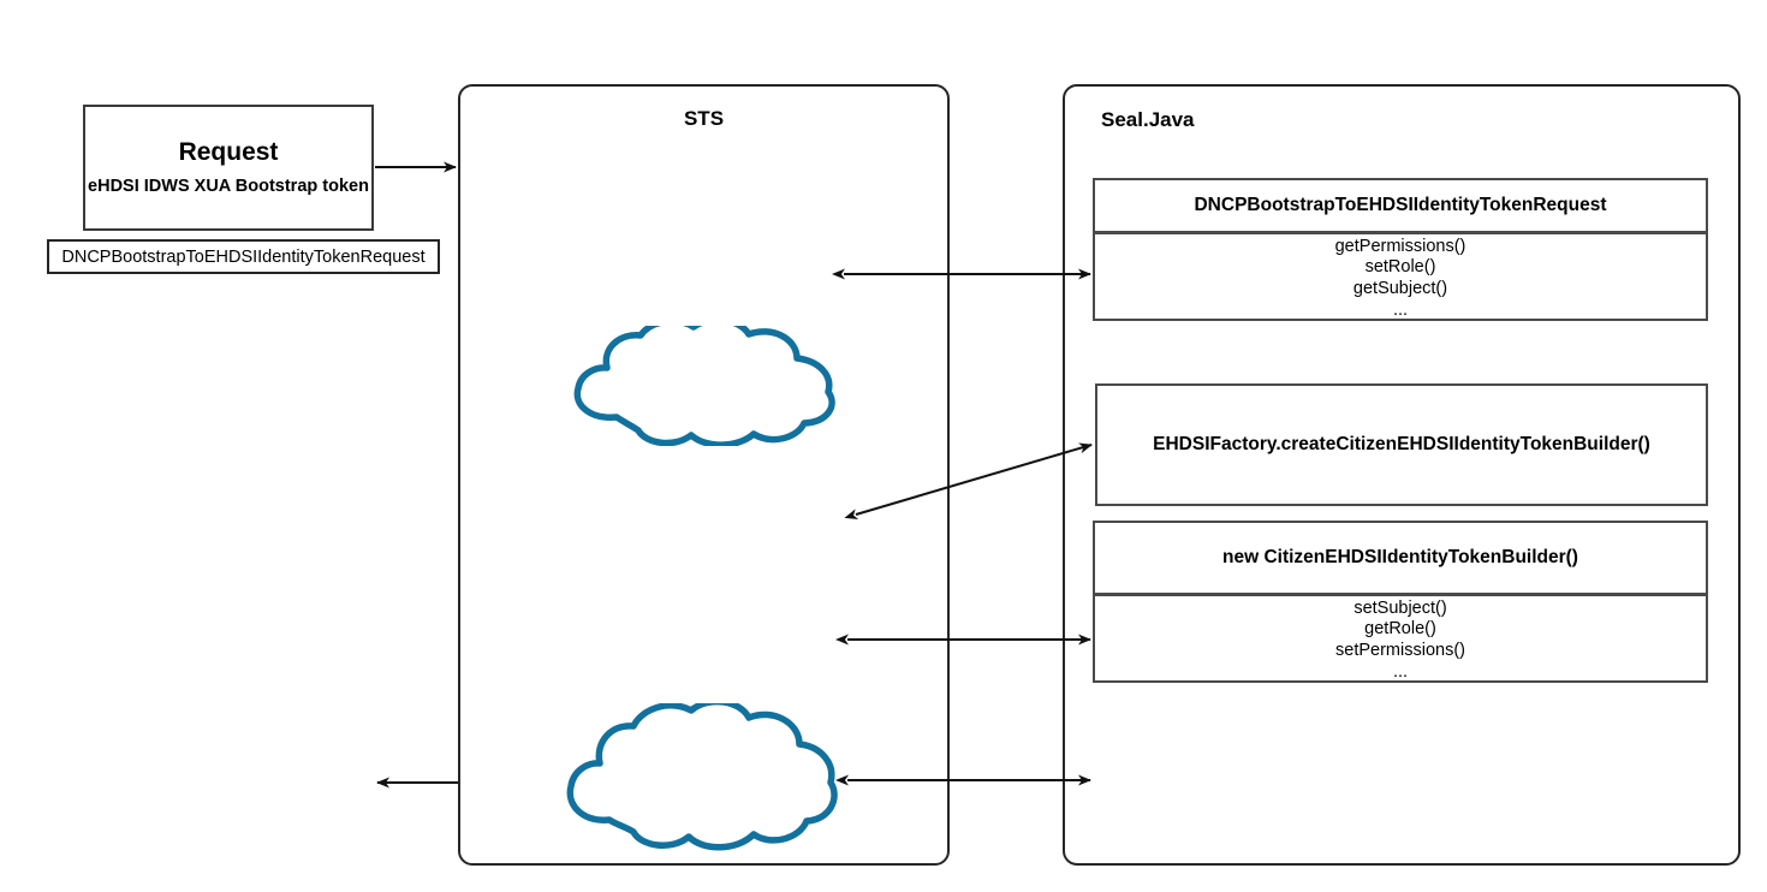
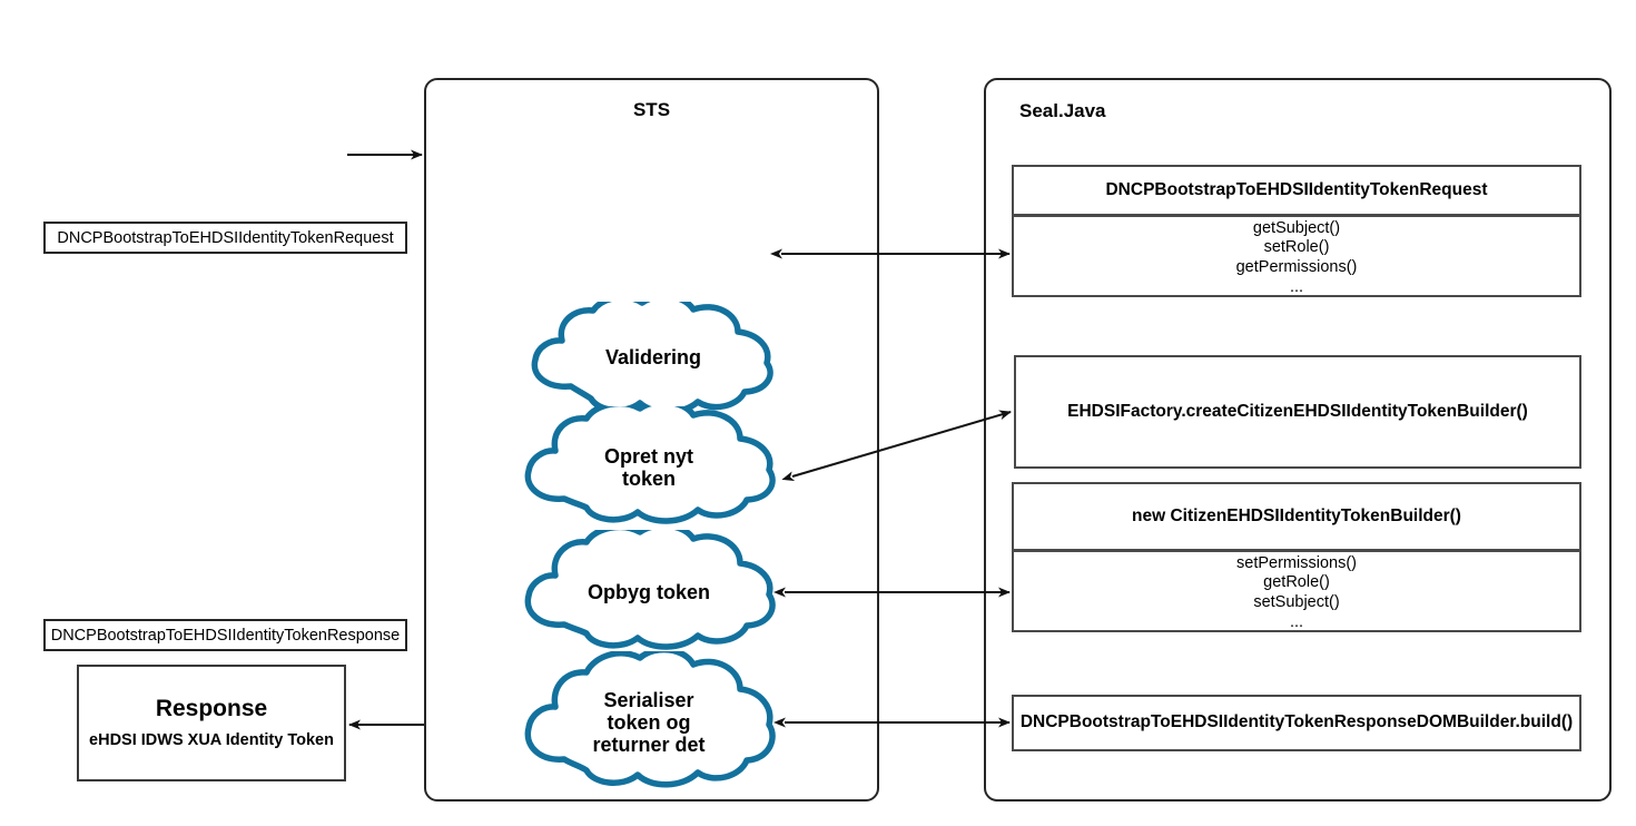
- Request
- eHDSI IDWS XUA Bootstrap token
  DNCPBootstrapToEHDSIIdentityTokenRequest
+ DNCPBootstrapToEHDSIIdentityTokenResponse
+ Response
+ eHDSI IDWS XUA Identity Token
  STS
+ Validering
+ Opret nyt token
+ Opbyg token
+ Serialiser token og returner det
  Seal.Java
  DNCPBootstrapToEHDSIIdentityTokenRequest
- getPermissions()
+ getSubject()
  setRole()
- getSubject()
+ getPermissions()
  ...
  EHDSIFactory.createCitizenEHDSIIdentityTokenBuilder()
  new CitizenEHDSIIdentityTokenBuilder()
- setSubject()
+ setPermissions()
  getRole()
- setPermissions()
+ setSubject()
  ...
+ DNCPBootstrapToEHDSIIdentityTokenResponseDOMBuilder.build()
